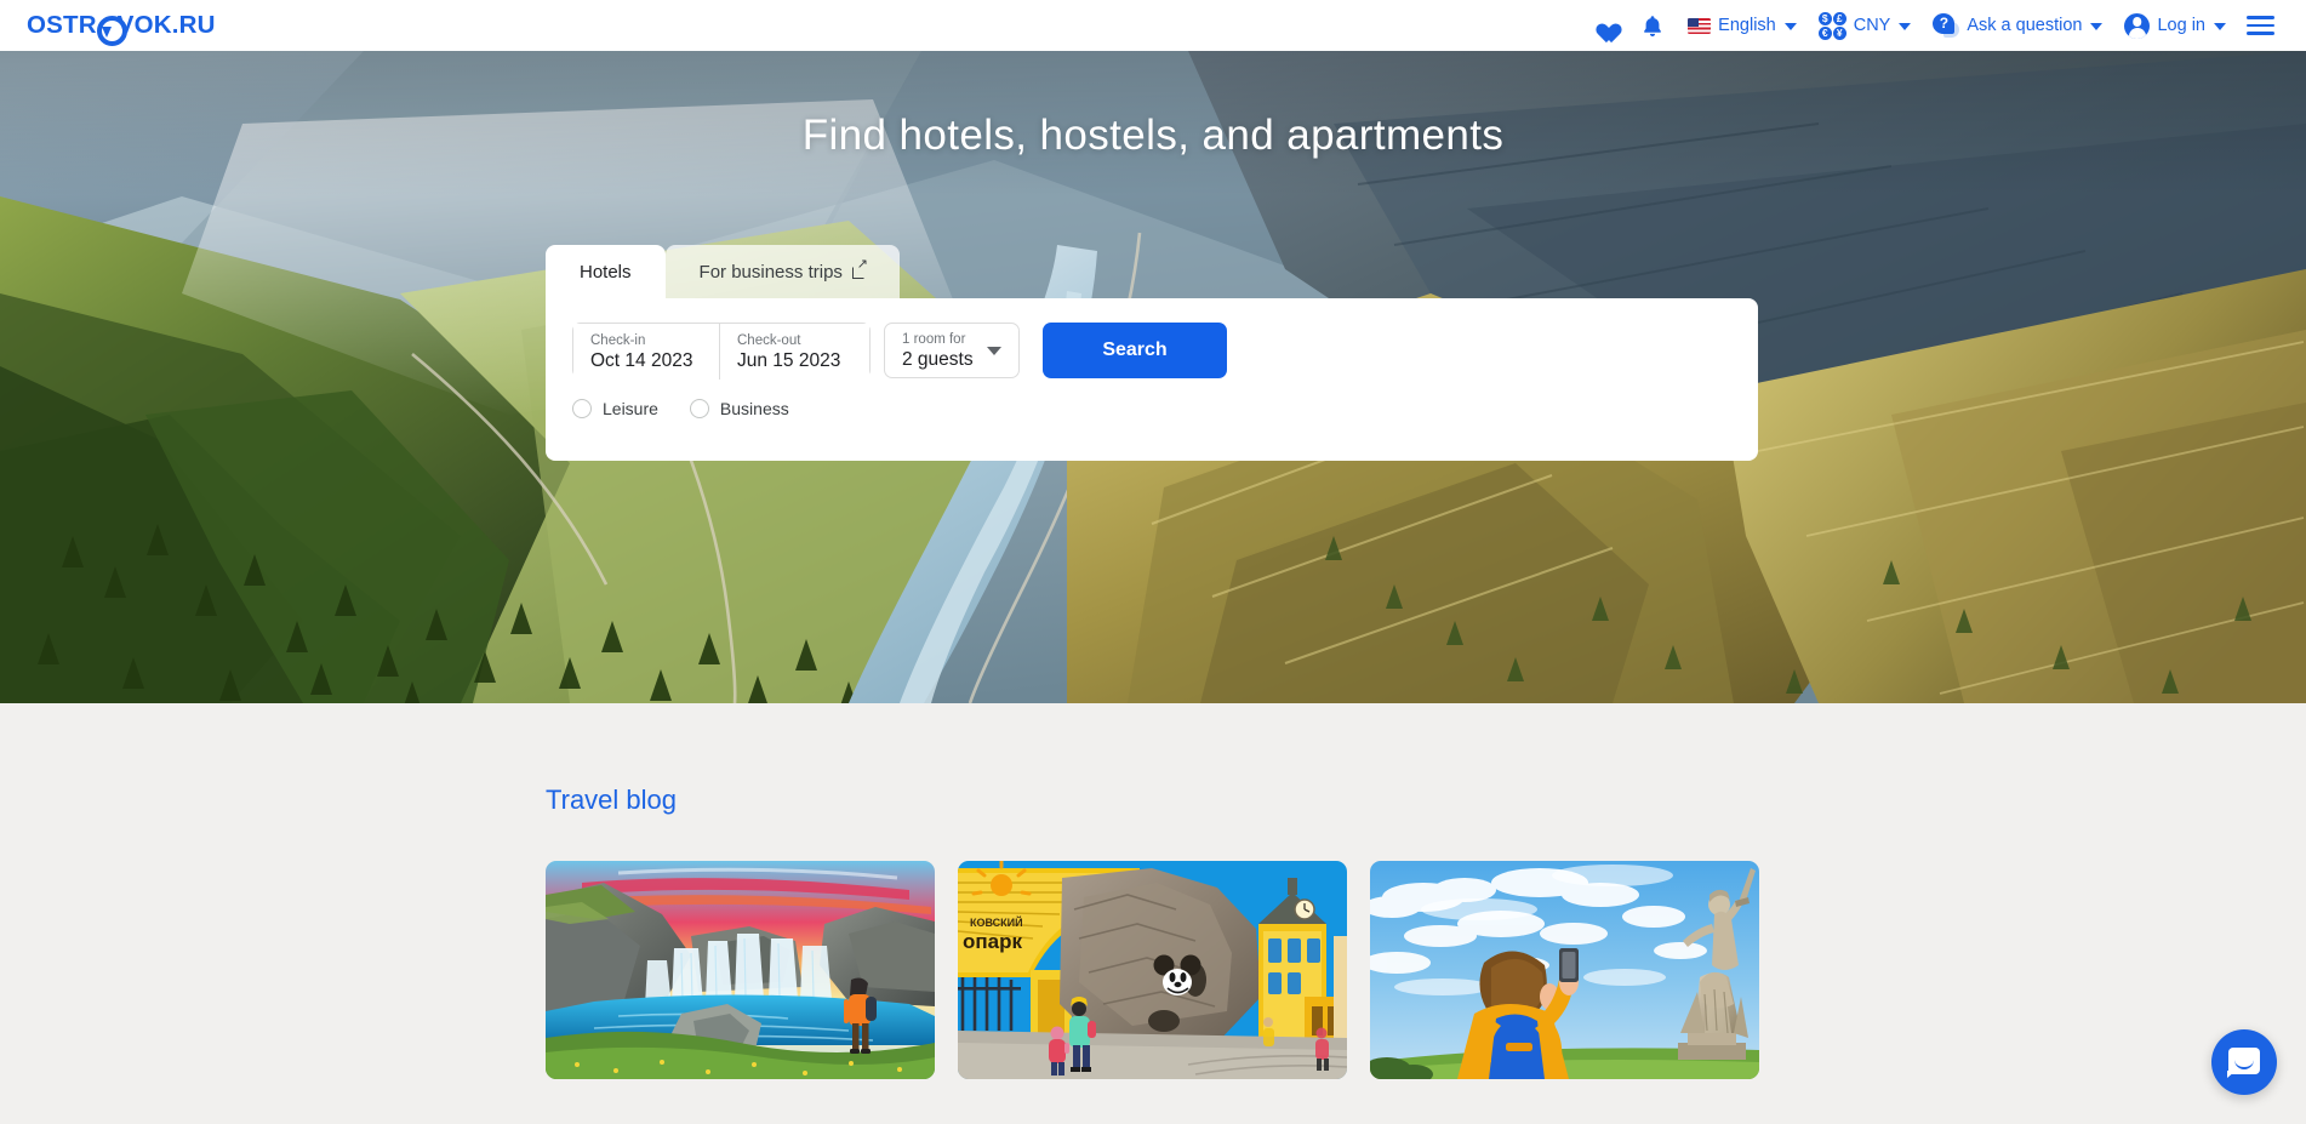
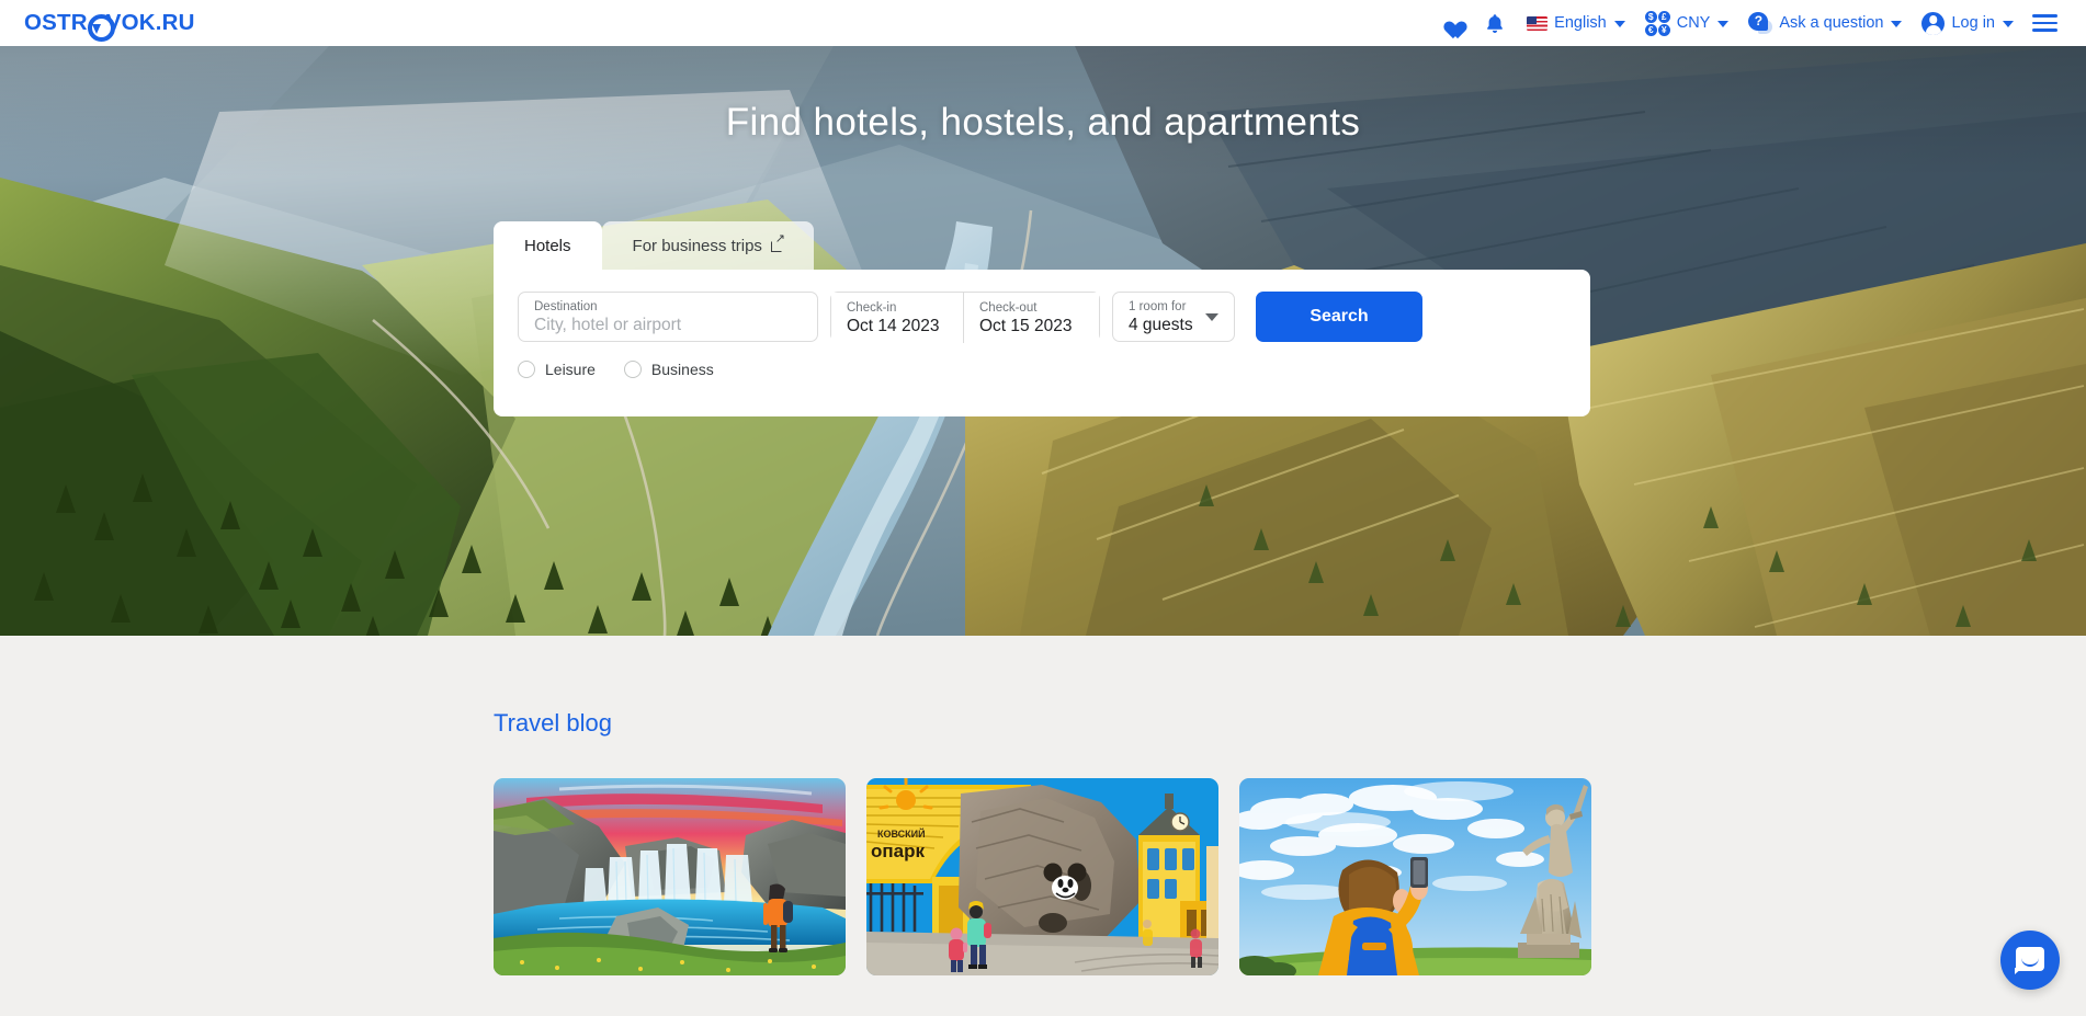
  OSTR
  VOK.RU
  English
  $
  £
  €
  ¥
  CNY
  ?
  Ask a question
  Log in
  Find hotels, hostels, and apartments
  Hotels
  For business trips
+ Destination
+ City, hotel or airport
  Check-in
  Oct 14 2023
  Check-out
- Jun 15 2023
+ Oct 15 2023
  1 room for
- 2 guests
+ 4 guests
  Search
  Leisure
  Business
  Travel blog
  КОВСКИЙ
  опарк
